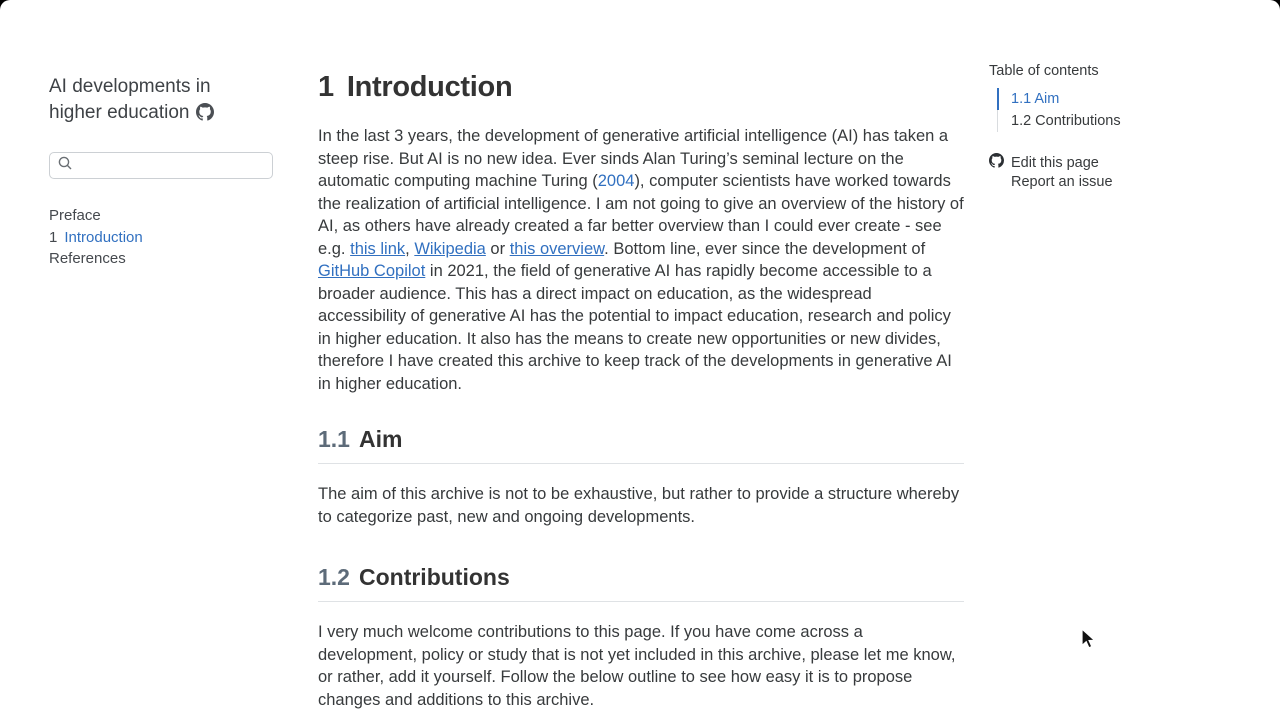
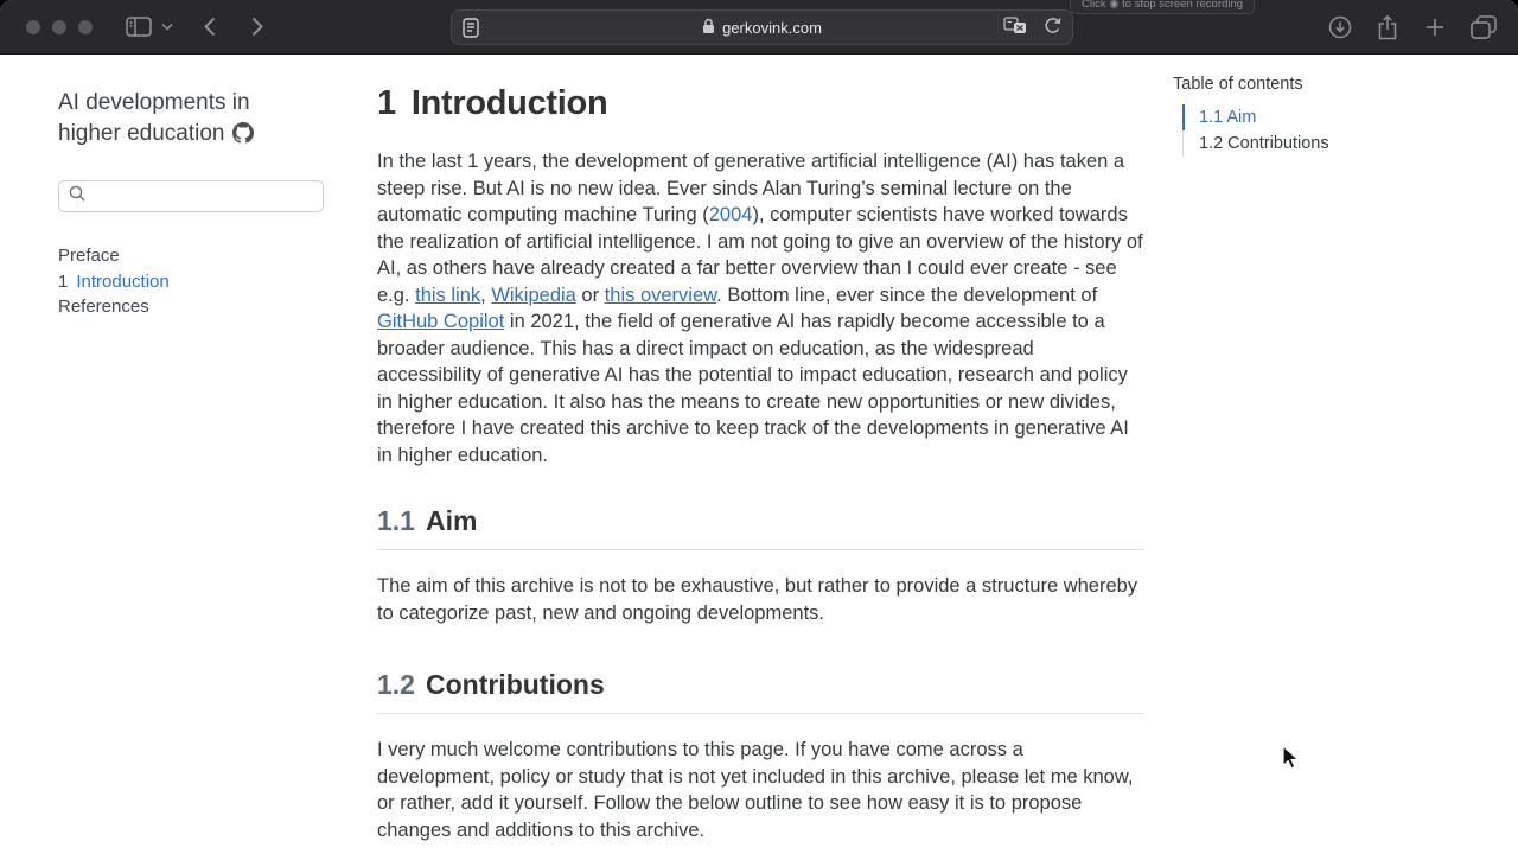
+ gerkovink.com
+ Click ◉ to stop screen recording
  AI developments in
  higher education
  Preface
  1 Introduction
  References
  1 Introduction
- In the last 3 years, the development of generative artificial intelligence (AI) has taken a steep rise. But AI is no new idea. Ever sinds Alan Turing’s seminal lecture on the automatic computing machine Turing (2004), computer scientists have worked towards the realization of artificial intelligence. I am not going to give an overview of the history of AI, as others have already created a far better overview than I could ever create - see e.g. this link, Wikipedia or this overview. Bottom line, ever since the development of GitHub Copilot in 2021, the field of generative AI has rapidly become accessible to a broader audience. This has a direct impact on education, as the widespread accessibility of generative AI has the potential to impact education, research and policy in higher education. It also has the means to create new opportunities or new divides, therefore I have created this archive to keep track of the developments in generative AI in higher education.
+ In the last 1 years, the development of generative artificial intelligence (AI) has taken a steep rise. But AI is no new idea. Ever sinds Alan Turing’s seminal lecture on the automatic computing machine Turing (2004), computer scientists have worked towards the realization of artificial intelligence. I am not going to give an overview of the history of AI, as others have already created a far better overview than I could ever create - see e.g. this link, Wikipedia or this overview. Bottom line, ever since the development of GitHub Copilot in 2021, the field of generative AI has rapidly become accessible to a broader audience. This has a direct impact on education, as the widespread accessibility of generative AI has the potential to impact education, research and policy in higher education. It also has the means to create new opportunities or new divides, therefore I have created this archive to keep track of the developments in generative AI in higher education.
  1.1 Aim
  The aim of this archive is not to be exhaustive, but rather to provide a structure whereby to categorize past, new and ongoing developments.
  1.2 Contributions
  I very much welcome contributions to this page. If you have come across a development, policy or study that is not yet included in this archive, please let me know, or rather, add it yourself. Follow the below outline to see how easy it is to propose changes and additions to this archive.
  Table of contents
  1.1 Aim
  1.2 Contributions
- Edit this page
- Report an issue
